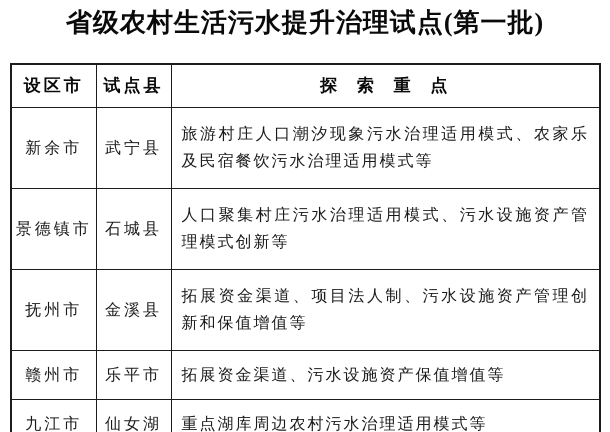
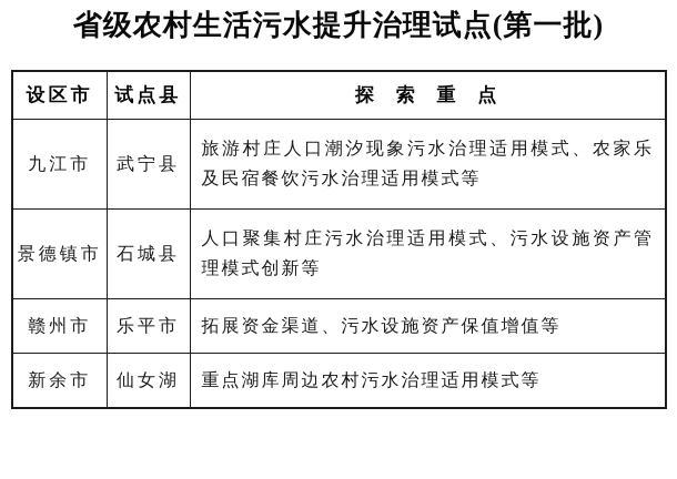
  省级农村生活污水提升治理试点(第一批)
  设区市	试点县	探 索 重 点
- 新余市	武宁县	旅游村庄人口潮汐现象污水治理适用模式、农家乐及民宿餐饮污水治理适用模式等
+ 九江市	武宁县	旅游村庄人口潮汐现象污水治理适用模式、农家乐及民宿餐饮污水治理适用模式等
  景德镇市	石城县	人口聚集村庄污水治理适用模式、污水设施资产管理模式创新等
- 抚州市	金溪县	拓展资金渠道、项目法人制、污水设施资产管理创新和保值增值等
  赣州市	乐平市	拓展资金渠道、污水设施资产保值增值等
- 九江市	仙女湖	重点湖库周边农村污水治理适用模式等
+ 新余市	仙女湖	重点湖库周边农村污水治理适用模式等
